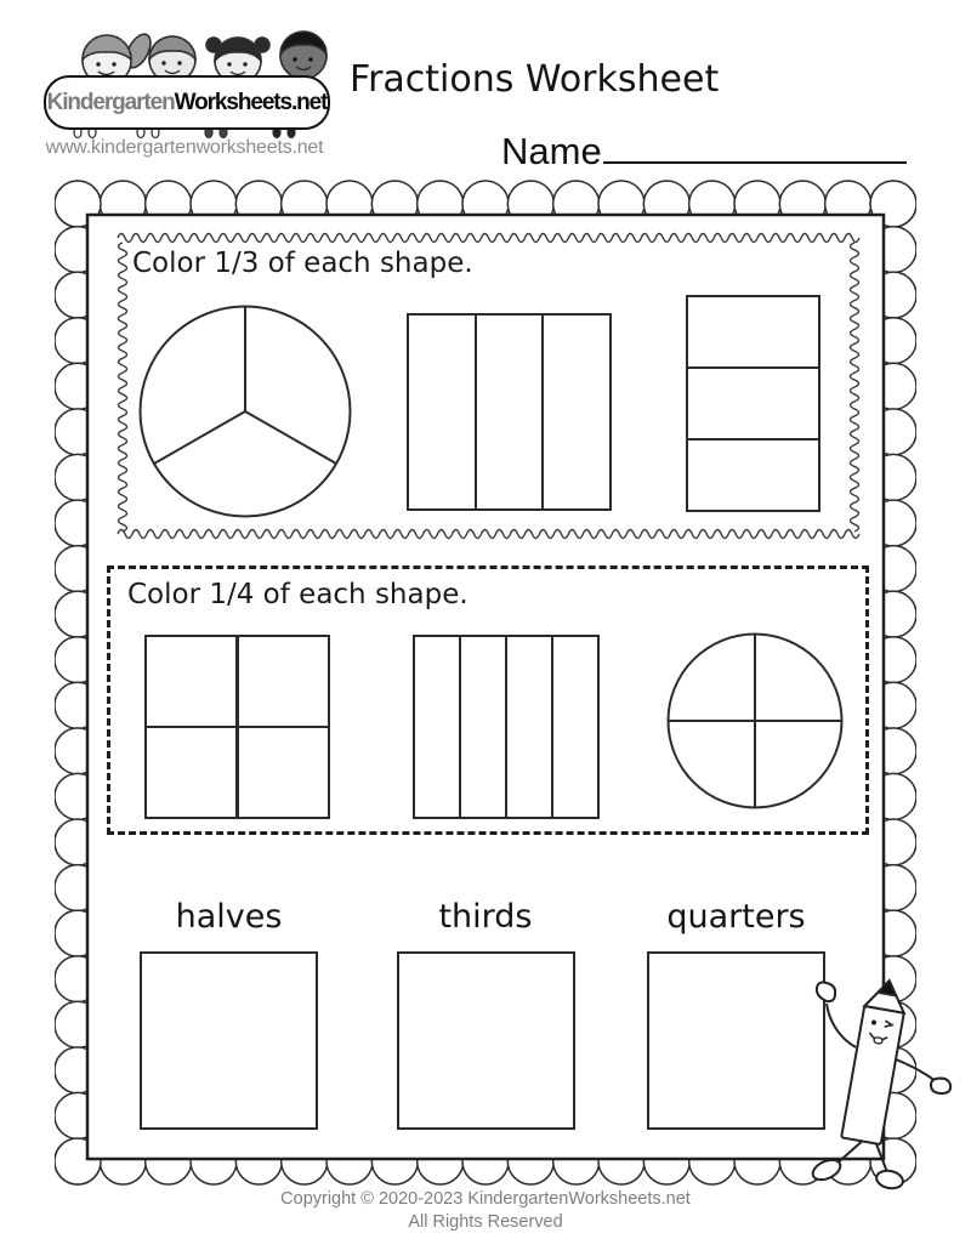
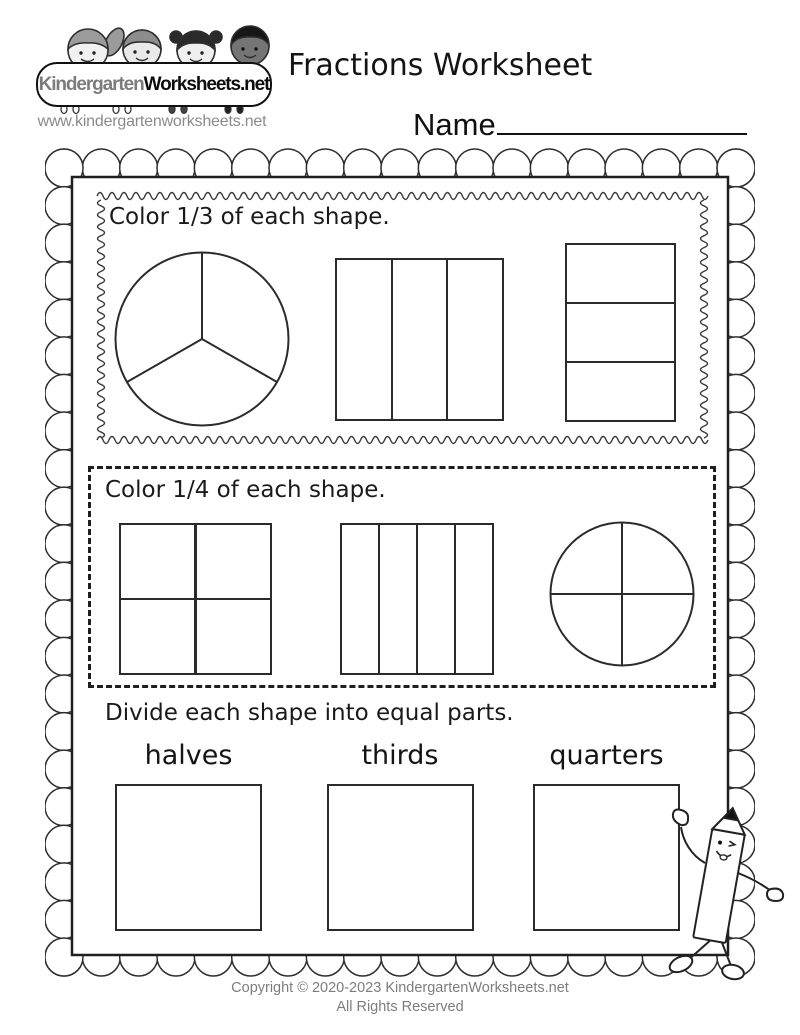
  Kindergarten
  Worksheets.net
  www.kindergartenworksheets.net
  Fractions Worksheet
  Name
  Color 1/3 of each shape.
  Color 1/4 of each shape.
+ Divide each shape into equal parts.
  halves
  thirds
  quarters
  Copyright © 2020-2023 KindergartenWorksheets.net
  All Rights Reserved
